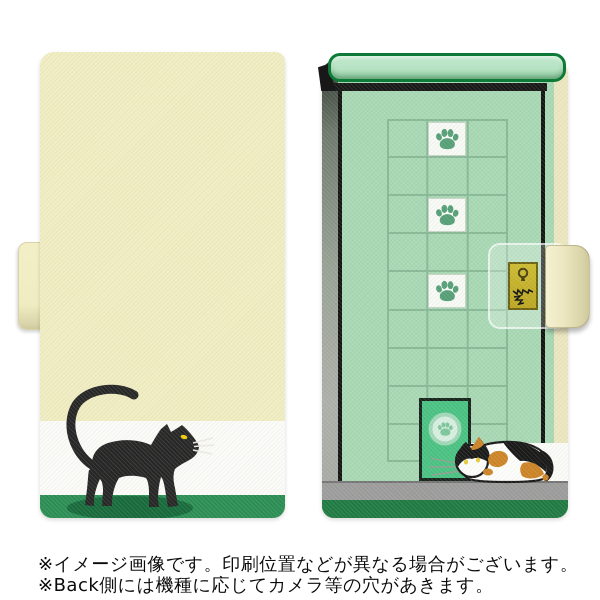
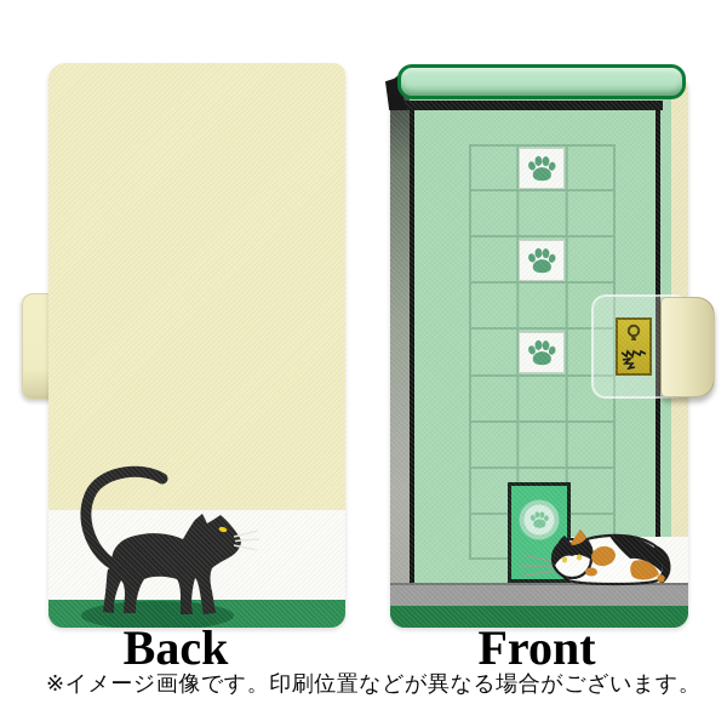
+ Back
+ Front
  ※イメージ画像です。印刷位置などが異なる場合がございます。
- ※Back側には機種に応じてカメラ等の穴があきます。
